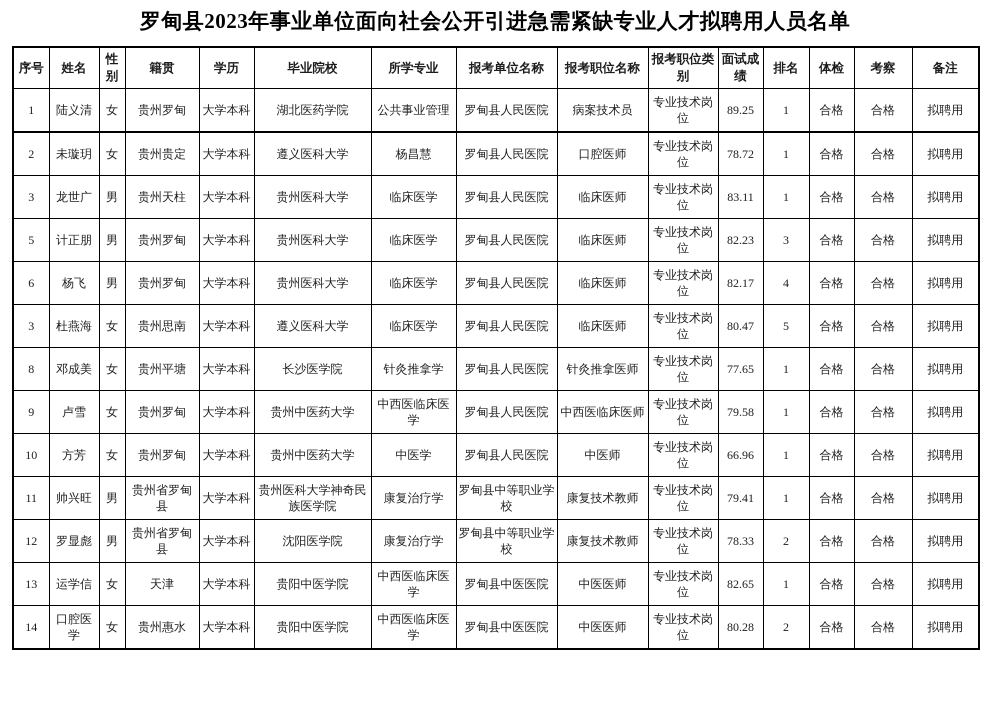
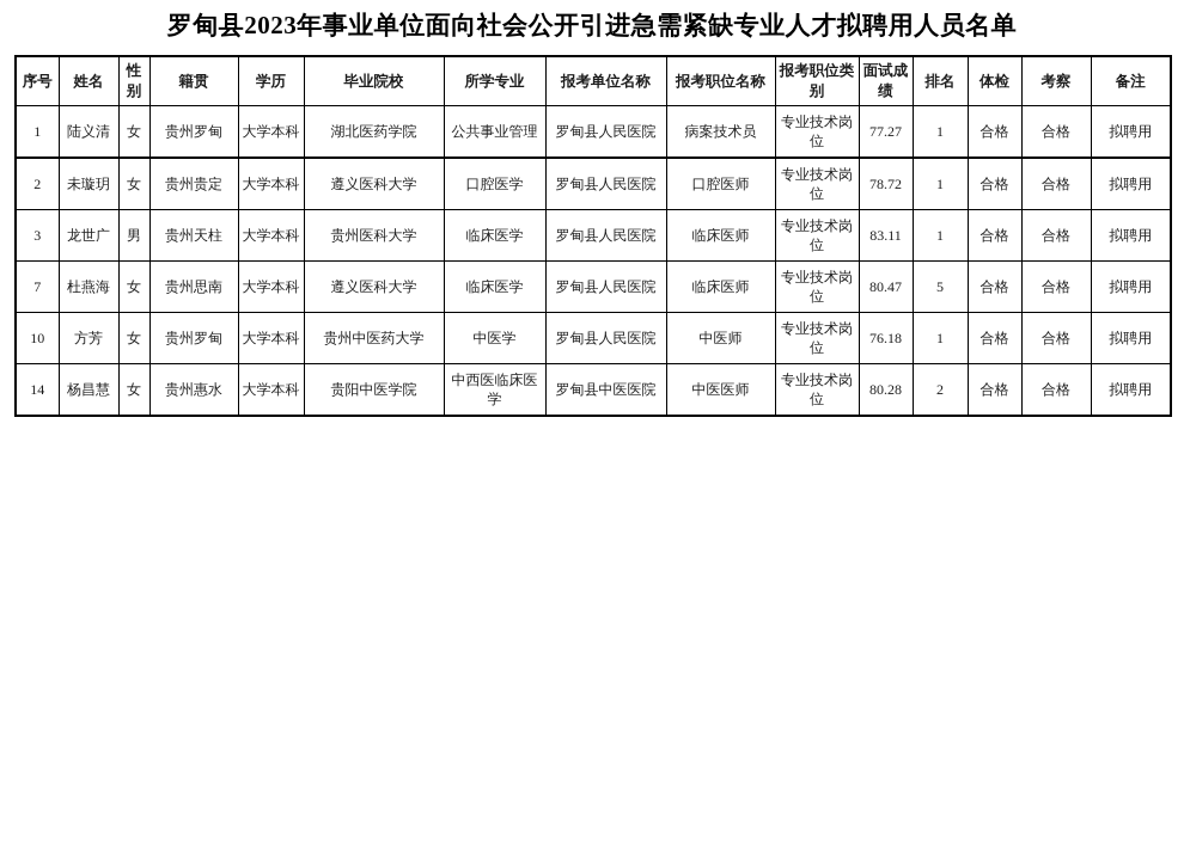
  罗甸县2023年事业单位面向社会公开引进急需紧缺专业人才拟聘用人员名单
  序号	姓名	性别	籍贯	学历	毕业院校	所学专业	报考单位名称	报考职位名称	报考职位类别	面试成绩	排名	体检	考察	备注
- 1	陆义清	女	贵州罗甸	大学本科	湖北医药学院	公共事业管理	罗甸县人民医院	病案技术员	专业技术岗位	89.25	1	合格	合格	拟聘用
+ 1	陆义清	女	贵州罗甸	大学本科	湖北医药学院	公共事业管理	罗甸县人民医院	病案技术员	专业技术岗位	77.27	1	合格	合格	拟聘用
- 2	未璇玥	女	贵州贵定	大学本科	遵义医科大学	杨昌慧	罗甸县人民医院	口腔医师	专业技术岗位	78.72	1	合格	合格	拟聘用
+ 2	未璇玥	女	贵州贵定	大学本科	遵义医科大学	口腔医学	罗甸县人民医院	口腔医师	专业技术岗位	78.72	1	合格	合格	拟聘用
  3	龙世广	男	贵州天柱	大学本科	贵州医科大学	临床医学	罗甸县人民医院	临床医师	专业技术岗位	83.11	1	合格	合格	拟聘用
- 5	计正朋	男	贵州罗甸	大学本科	贵州医科大学	临床医学	罗甸县人民医院	临床医师	专业技术岗位	82.23	3	合格	合格	拟聘用
- 6	杨飞	男	贵州罗甸	大学本科	贵州医科大学	临床医学	罗甸县人民医院	临床医师	专业技术岗位	82.17	4	合格	合格	拟聘用
- 3	杜燕海	女	贵州思南	大学本科	遵义医科大学	临床医学	罗甸县人民医院	临床医师	专业技术岗位	80.47	5	合格	合格	拟聘用
+ 7	杜燕海	女	贵州思南	大学本科	遵义医科大学	临床医学	罗甸县人民医院	临床医师	专业技术岗位	80.47	5	合格	合格	拟聘用
- 8	邓成美	女	贵州平塘	大学本科	长沙医学院	针灸推拿学	罗甸县人民医院	针灸推拿医师	专业技术岗位	77.65	1	合格	合格	拟聘用
- 9	卢雪	女	贵州罗甸	大学本科	贵州中医药大学	中西医临床医学	罗甸县人民医院	中西医临床医师	专业技术岗位	79.58	1	合格	合格	拟聘用
- 10	方芳	女	贵州罗甸	大学本科	贵州中医药大学	中医学	罗甸县人民医院	中医师	专业技术岗位	66.96	1	合格	合格	拟聘用
+ 10	方芳	女	贵州罗甸	大学本科	贵州中医药大学	中医学	罗甸县人民医院	中医师	专业技术岗位	76.18	1	合格	合格	拟聘用
- 11	帅兴旺	男	贵州省罗甸县	大学本科	贵州医科大学神奇民族医学院	康复治疗学	罗甸县中等职业学校	康复技术教师	专业技术岗位	79.41	1	合格	合格	拟聘用
- 12	罗显彪	男	贵州省罗甸县	大学本科	沈阳医学院	康复治疗学	罗甸县中等职业学校	康复技术教师	专业技术岗位	78.33	2	合格	合格	拟聘用
- 13	运学信	女	天津	大学本科	贵阳中医学院	中西医临床医学	罗甸县中医医院	中医医师	专业技术岗位	82.65	1	合格	合格	拟聘用
- 14	口腔医学	女	贵州惠水	大学本科	贵阳中医学院	中西医临床医学	罗甸县中医医院	中医医师	专业技术岗位	80.28	2	合格	合格	拟聘用
+ 14	杨昌慧	女	贵州惠水	大学本科	贵阳中医学院	中西医临床医学	罗甸县中医医院	中医医师	专业技术岗位	80.28	2	合格	合格	拟聘用
